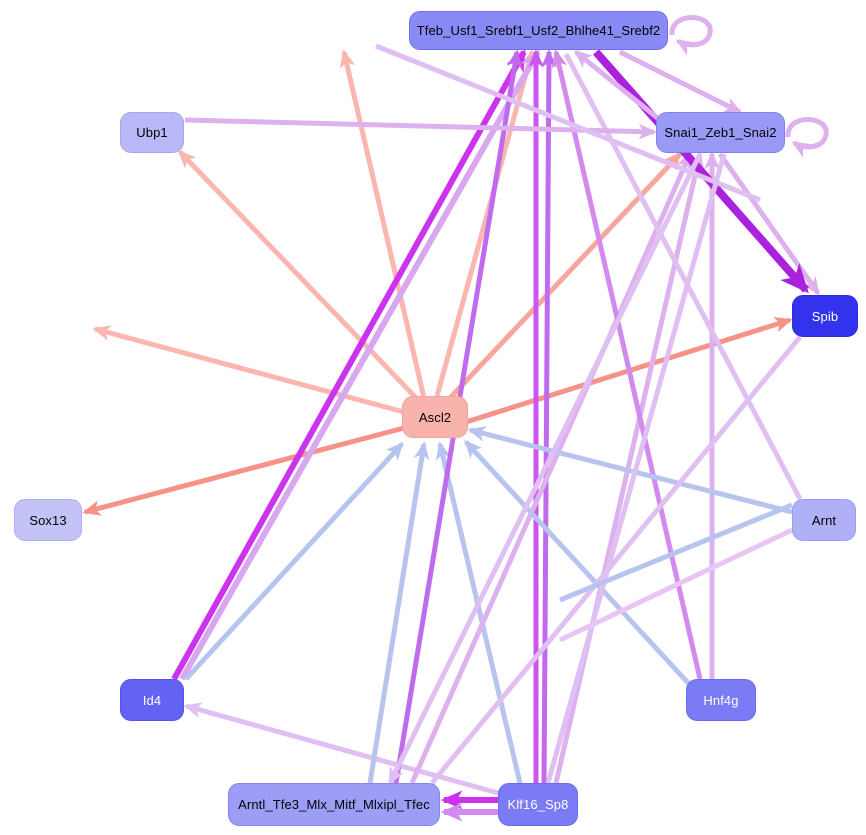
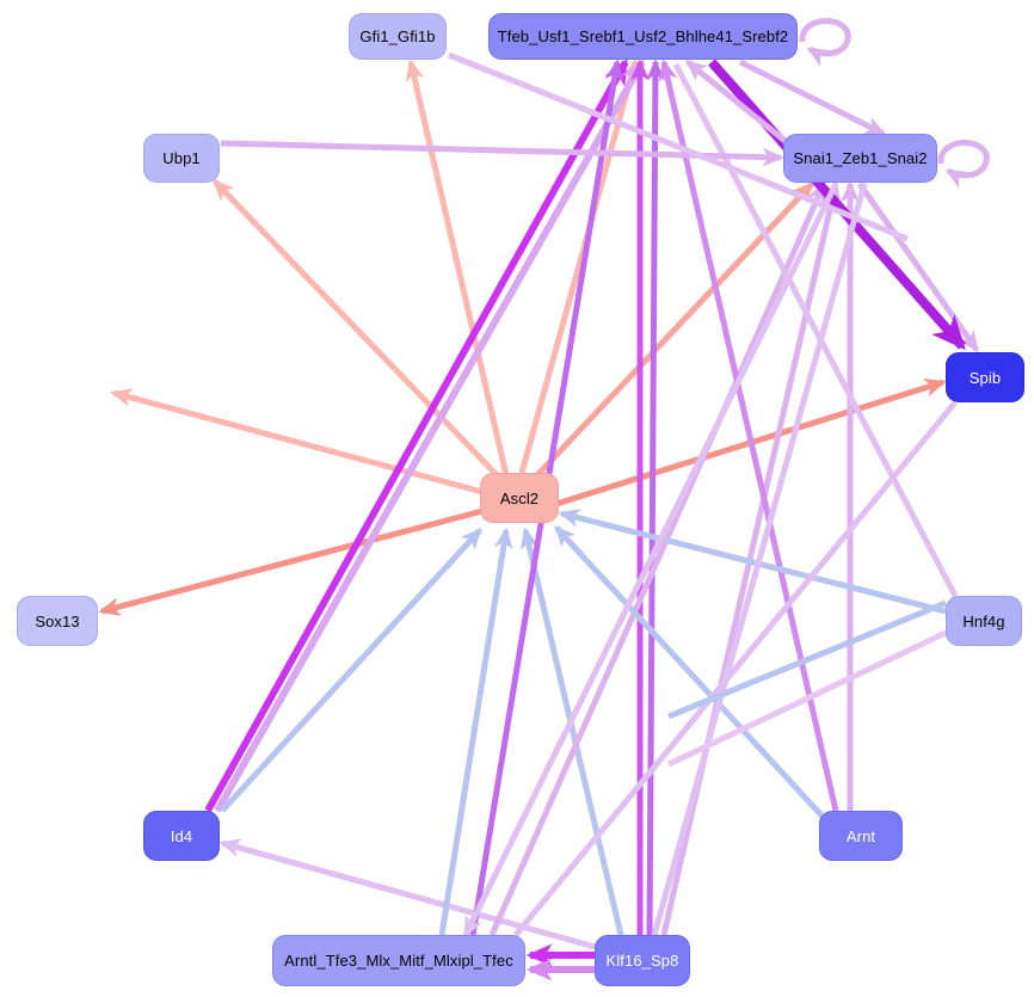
+ Gfi1_Gfi1b
  Tfeb_Usf1_Srebf1_Usf2_Bhlhe41_Srebf2
  Ubp1
  Snai1_Zeb1_Snai2
  Spib
  Ascl2
  Sox13
- Arnt
+ Hnf4g
  Id4
- Hnf4g
+ Arnt
  Arntl_Tfe3_Mlx_Mitf_Mlxipl_Tfec
  Klf16_Sp8
